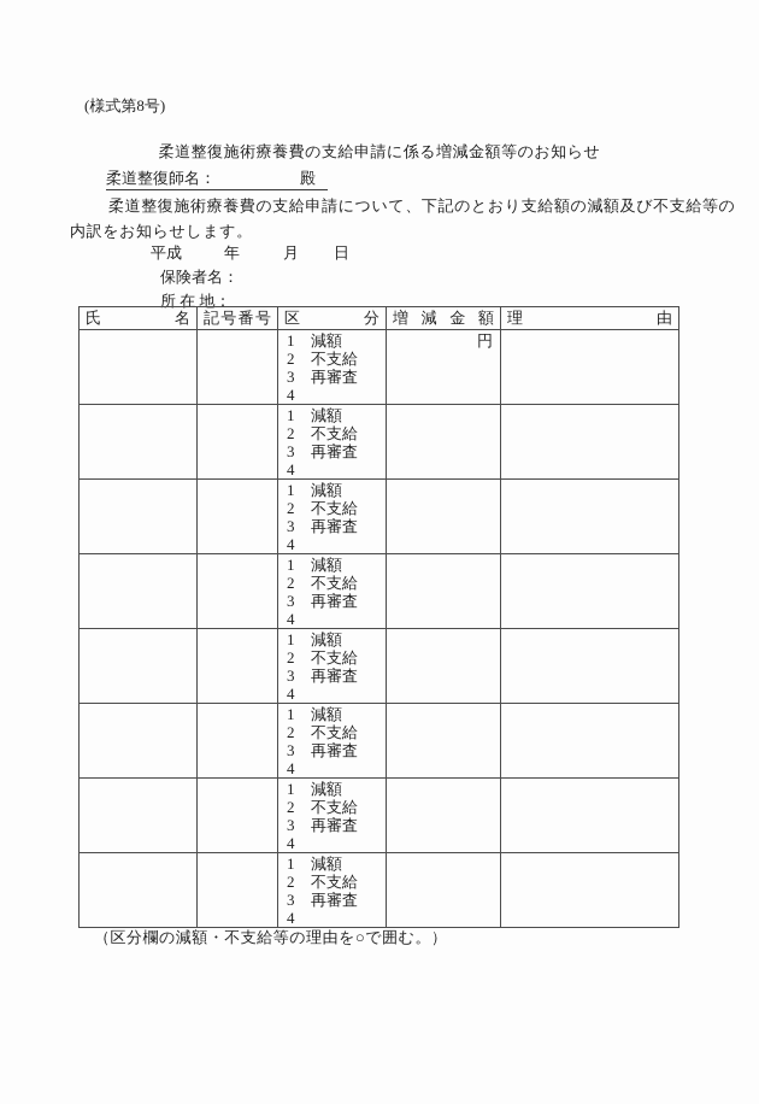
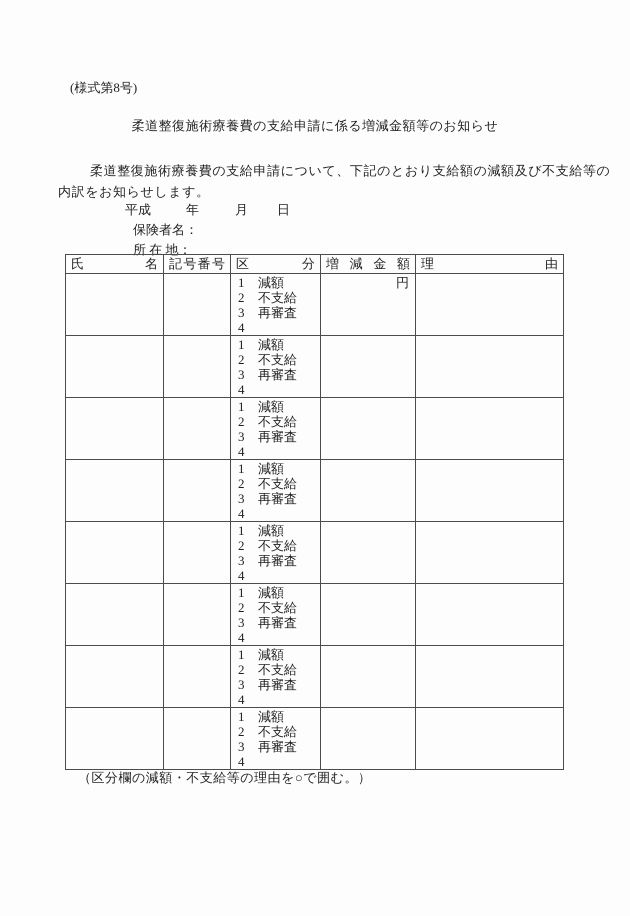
  (様式第8号)
  柔道整復施術療養費の支給申請に係る増減金額等のお知らせ
- 柔道整復師名：
- 殿
  柔道整復施術療養費の支給申請について、下記のとおり支給額の減額及び不支給等の
  内訳をお知らせします。
  平成 年 月 日
  保険者名：
  所 在 地：
  氏 名	記 号 番 号	区 分	増 減 金 額	理 由
  		1 減額 2 不支給 3 再審査 4	円
  		1 減額 2 不支給 3 再審査 4
  		1 減額 2 不支給 3 再審査 4
  		1 減額 2 不支給 3 再審査 4
  		1 減額 2 不支給 3 再審査 4
  		1 減額 2 不支給 3 再審査 4
  		1 減額 2 不支給 3 再審査 4
  		1 減額 2 不支給 3 再審査 4
  （区分欄の減額・不支給等の理由を○で囲む。）
